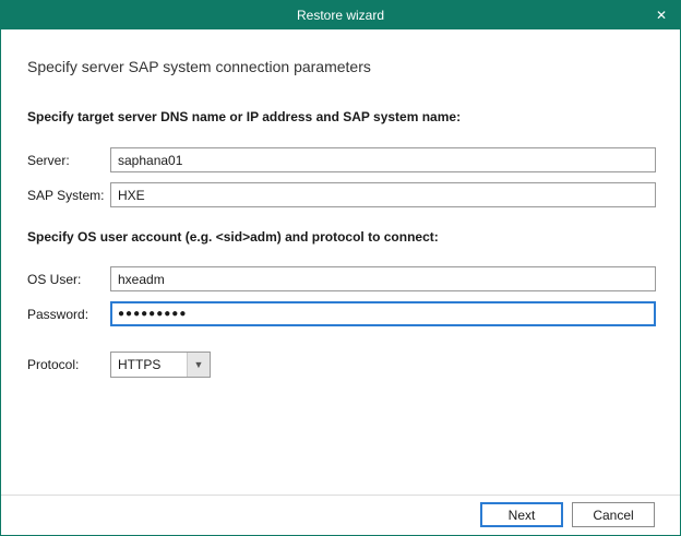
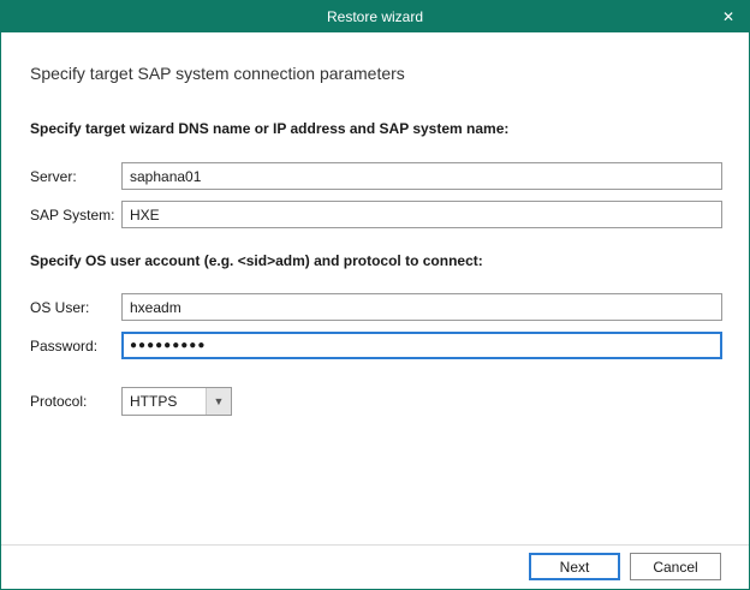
  Restore wizard
  ✕
- Specify server SAP system connection parameters
+ Specify target SAP system connection parameters
- Specify target server DNS name or IP address and SAP system name:
+ Specify target wizard DNS name or IP address and SAP system name:
  Server:
  saphana01
  SAP System:
  HXE
  Specify OS user account (e.g. <sid>adm) and protocol to connect:
  OS User:
  hxeadm
  Password:
  ●●●●●●●●●
  Protocol:
  HTTPS
  ▼
  Next
  Cancel
